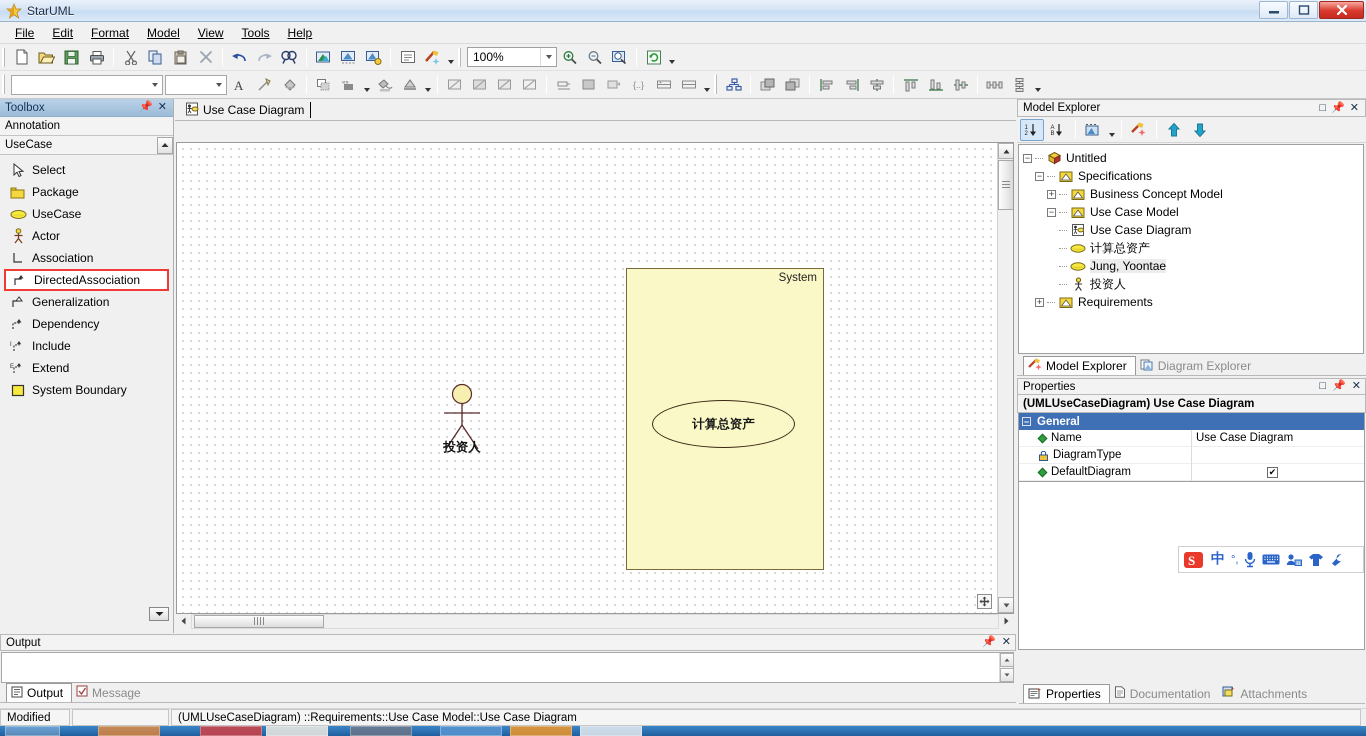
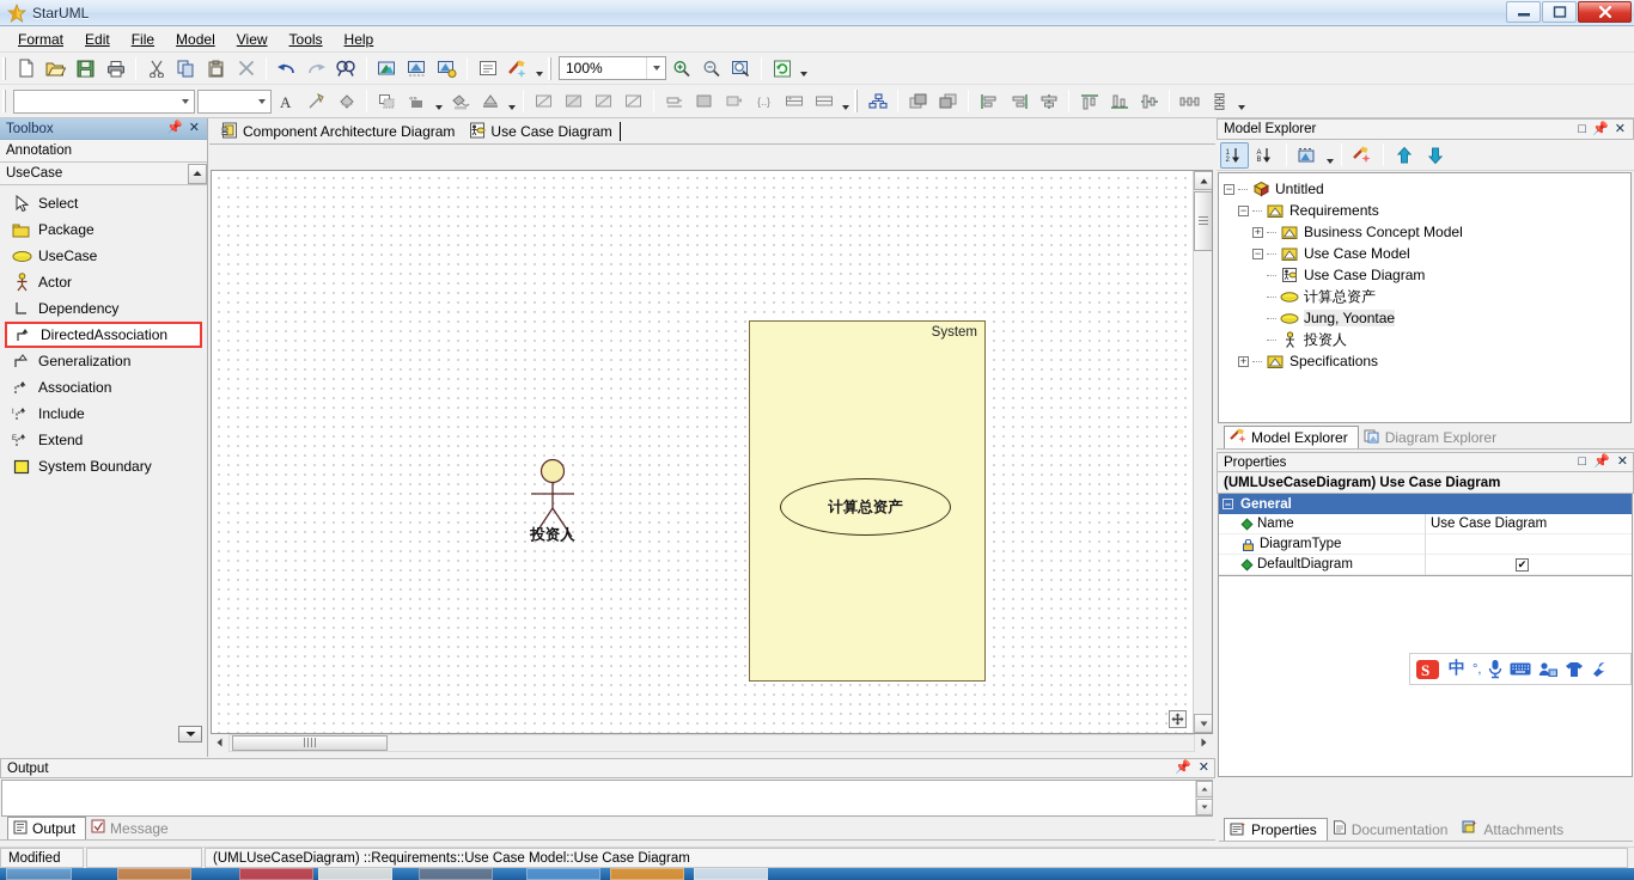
  StarUML
- File
+ Format
  Edit
- Format
+ File
  Model
  View
  Tools
  Help
  100%
  A
  {..}
  Toolbox
  📌
  ✕
  Annotation
  UseCase
  Select
  Package
  UseCase
  Actor
- Association
+ Dependency
  DirectedAssociation
  Generalization
- Dependency
+ Association
  Include
  Extend
  System Boundary
+ Component Architecture Diagram
  Use Case Diagram
  投资人
  System
  计算总资产
  Output
  📌
  ✕
  Output
  Message
  Model Explorer
  □
  📌
  ✕
  −
  Untitled
  −
- Specifications
+ Requirements
  +
  Business Concept Model
  −
  Use Case Model
  Use Case Diagram
  计算总资产
  Jung, Yoontae
  投资人
  +
- Requirements
+ Specifications
  Model Explorer
  Diagram Explorer
  Properties
  □
  📌
  ✕
  (UMLUseCaseDiagram) Use Case Diagram
  −
  General
  Name
  Use Case Diagram
  DiagramType
  DefaultDiagram
  ✔
  S
  中
  °,
  Properties
  Documentation
  Attachments
  Modified
  (UMLUseCaseDiagram) ::Requirements::Use Case Model::Use Case Diagram
